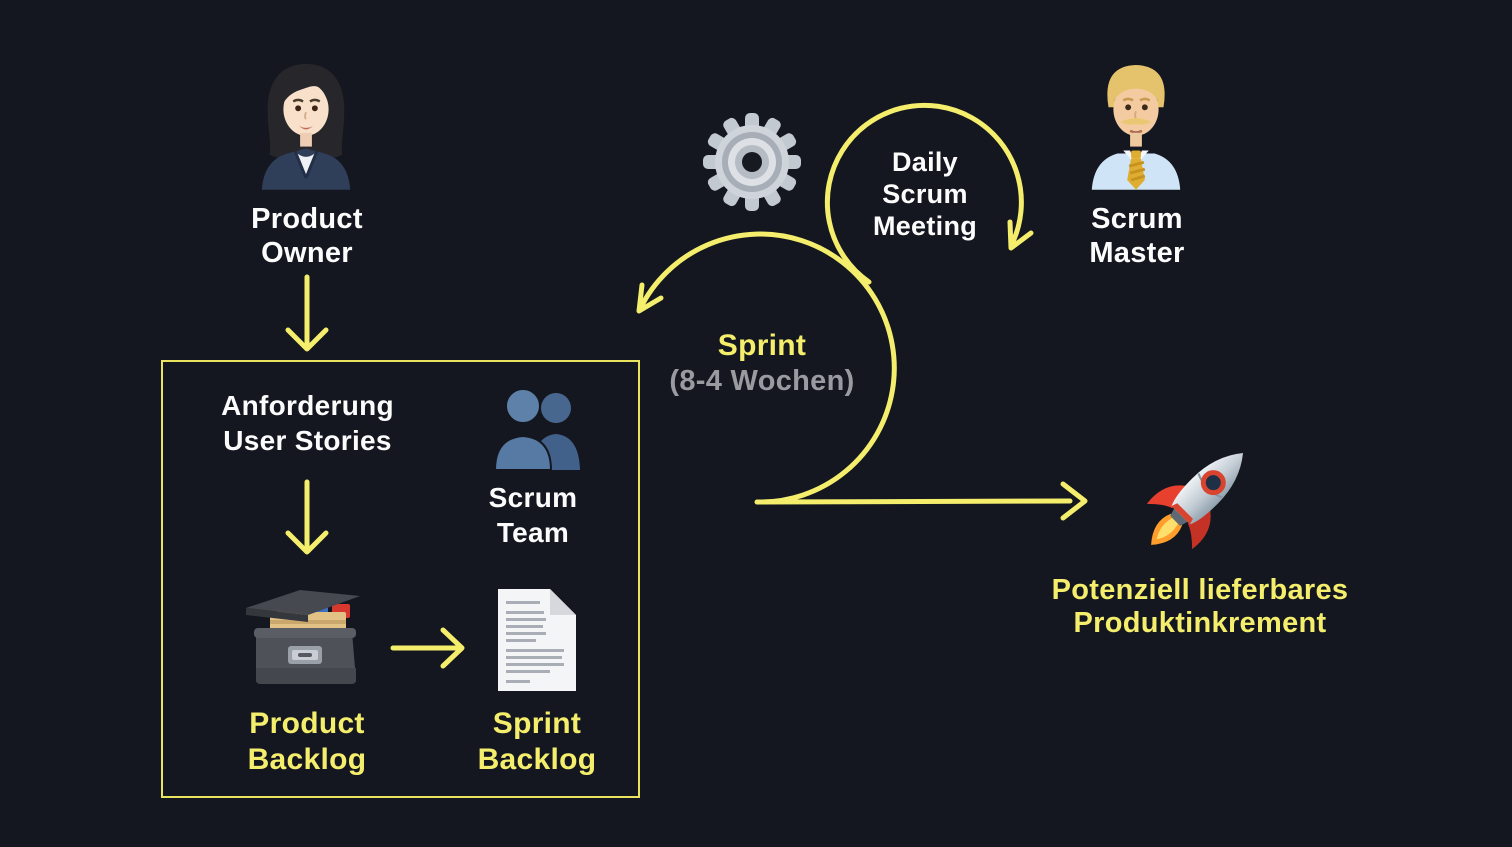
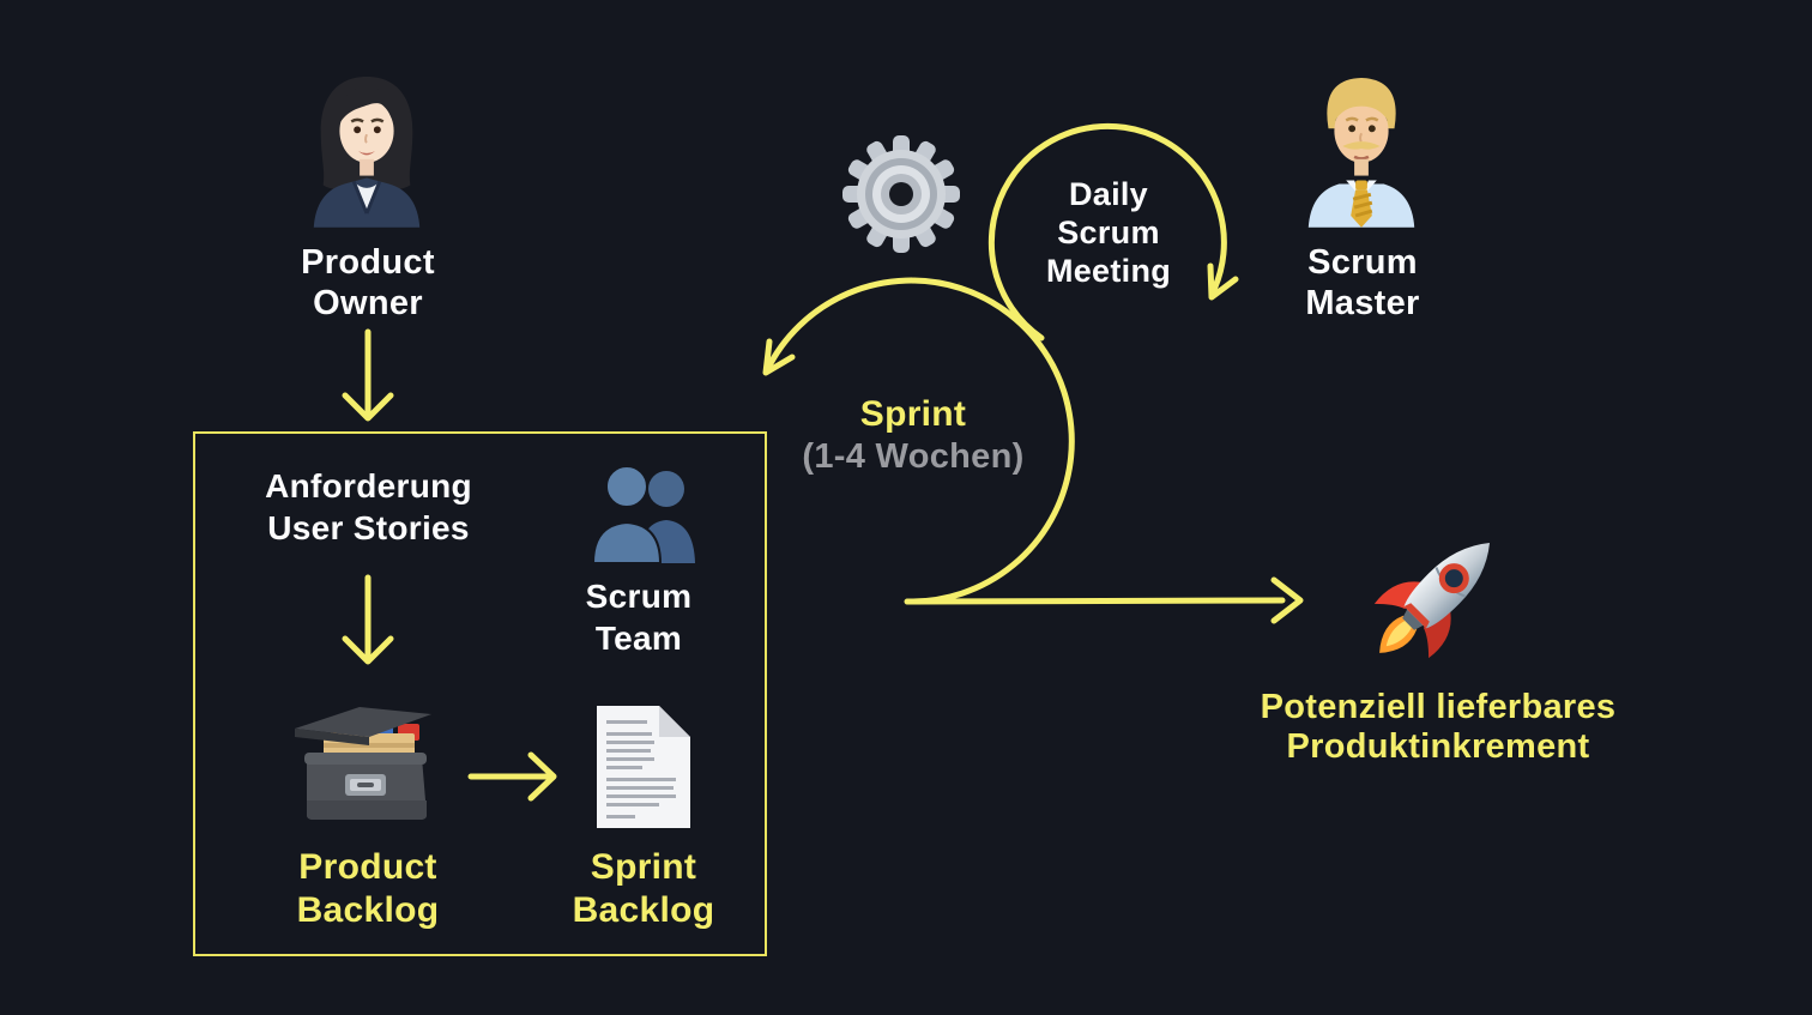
  Product
  Owner
  Scrum
  Master
  Daily
  Scrum
  Meeting
  Sprint
- (8-4 Wochen)
+ (1-4 Wochen)
  Anforderung
  User Stories
  Scrum
  Team
  Product
  Backlog
  Sprint
  Backlog
  Potenziell lieferbares
  Produktinkrement
